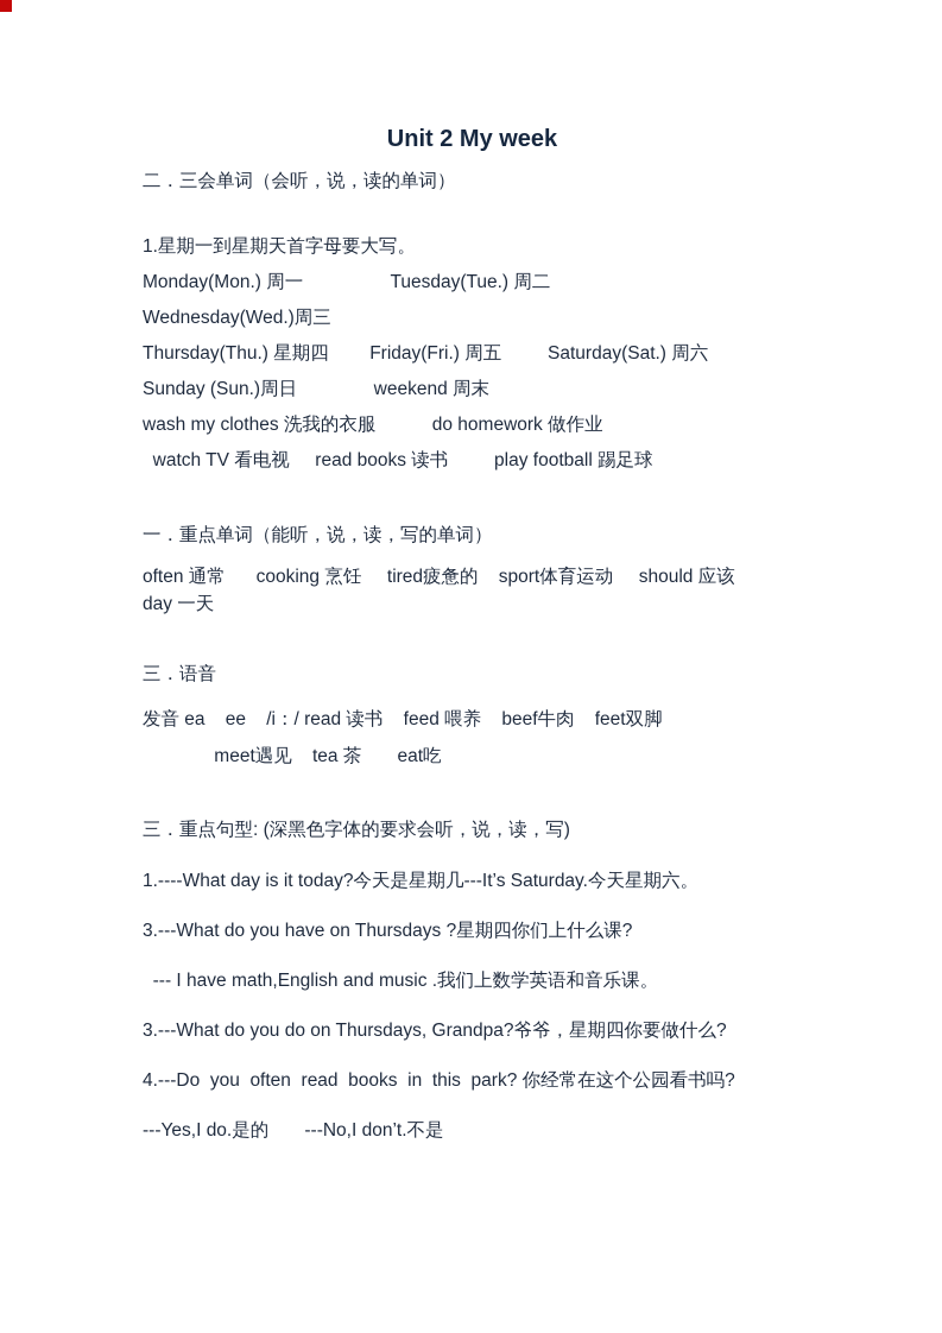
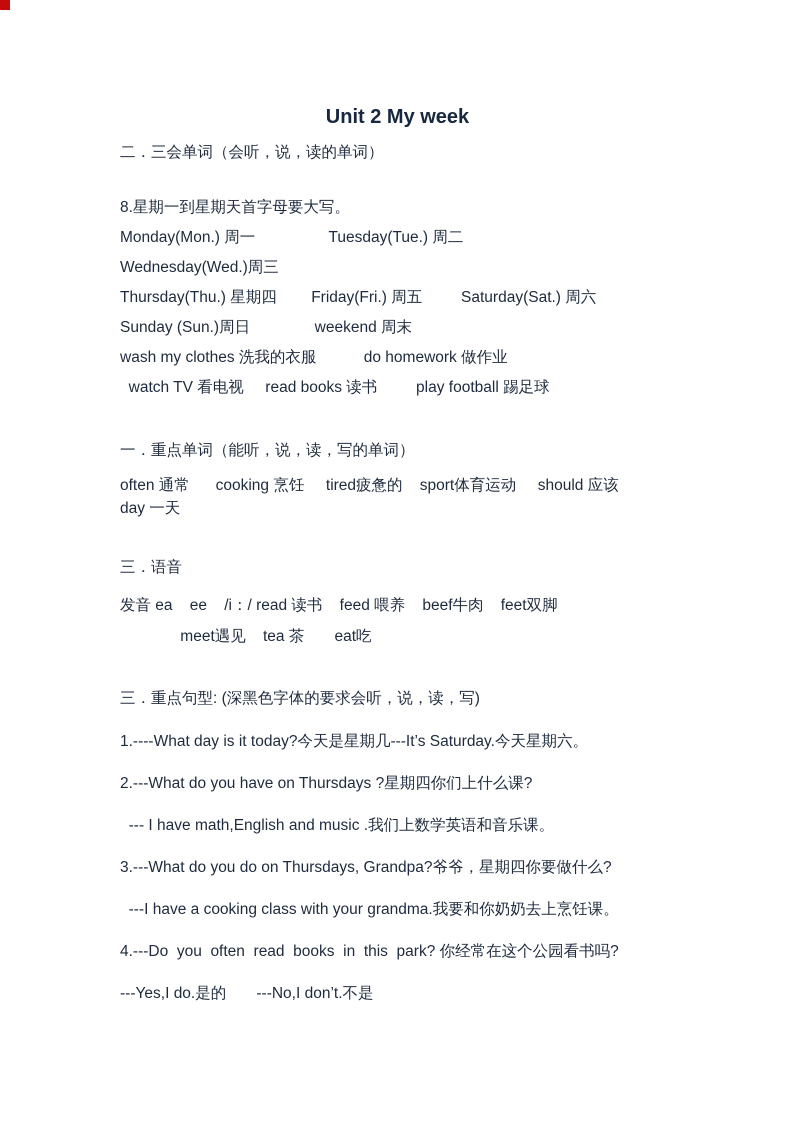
  Unit 2 My week
  二．三会单词（会听，说，读的单词）
- 1.星期一到星期天首字母要大写。
+ 8.星期一到星期天首字母要大写。
  Monday(Mon.) 周一 Tuesday(Tue.) 周二
  Wednesday(Wed.)周三
  Thursday(Thu.) 星期四 Friday(Fri.) 周五 Saturday(Sat.) 周六
  Sunday (Sun.)周日 weekend 周末
  wash my clothes 洗我的衣服 do homework 做作业
  watch TV 看电视 read books 读书 play football 踢足球
  一．重点单词（能听，说，读，写的单词）
  often 通常 cooking 烹饪 tired疲惫的 sport体育运动 should 应该
  day 一天
  三．语音
  发音 ea ee /i：/ read 读书 feed 喂养 beef牛肉 feet双脚
  meet遇见 tea 茶 eat吃
  三．重点句型: (深黑色字体的要求会听，说，读，写)
  1.----What day is it today?今天是星期几---It’s Saturday.今天星期六。
- 3.---What do you have on Thursdays ?星期四你们上什么课?
+ 2.---What do you have on Thursdays ?星期四你们上什么课?
  --- I have math,English and music .我们上数学英语和音乐课。
  3.---What do you do on Thursdays, Grandpa?爷爷，星期四你要做什么?
+ ---I have a cooking class with your grandma.我要和你奶奶去上烹饪课。
  4.---Do you often read books in this park? 你经常在这个公园看书吗?
  ---Yes,I do.是的 ---No,I don’t.不是
